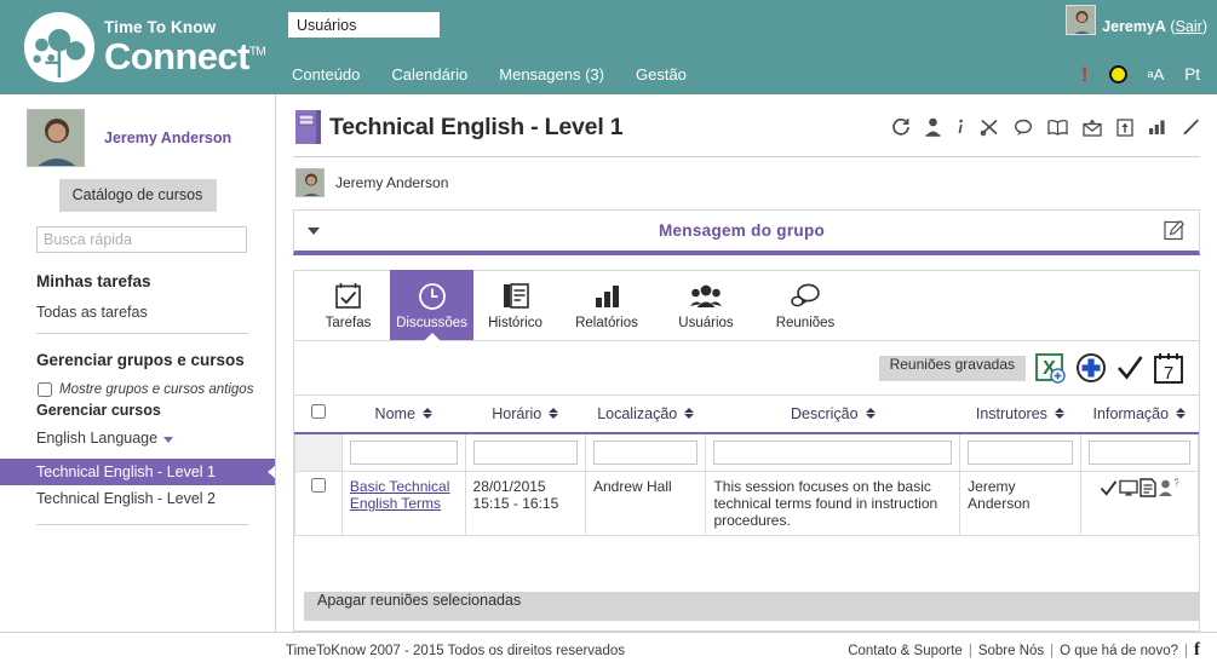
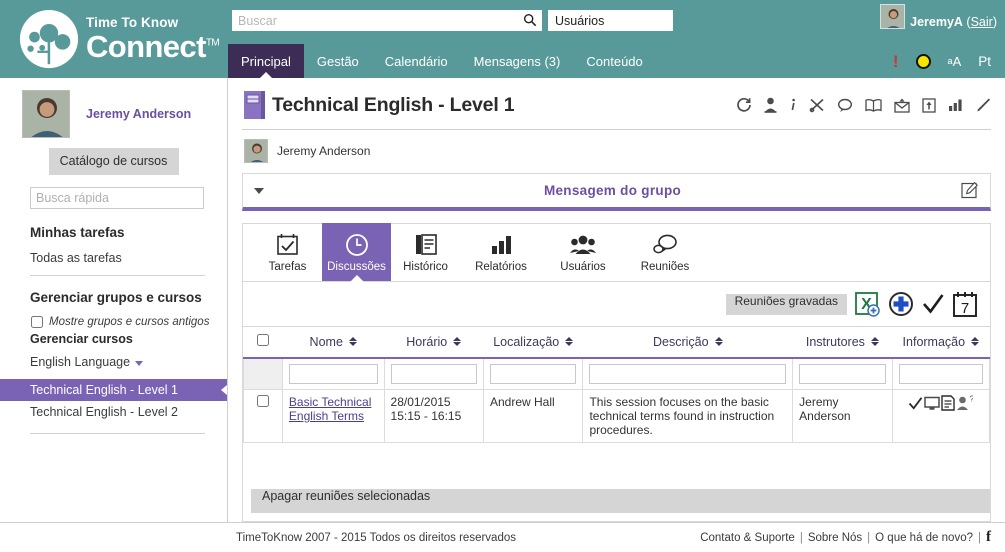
  Time To Know
  ConnectTM
+ Buscar
  Usuários
  JeremyA (Sair)
+ Principal
- Conteúdo
+ Gestão
  Calendário
  Mensagens (3)
- Gestão
+ Conteúdo
  !
  a
  A
  Pt
  Jeremy Anderson
  Catálogo de cursos
  Busca rápida
  Minhas tarefas
  Todas as tarefas
  Gerenciar grupos e cursos
  Mostre grupos e cursos antigos
  Gerenciar cursos
  English Language
  Technical English - Level 1
  Technical English - Level 2
  Technical English - Level 1
  Jeremy Anderson
  Mensagem do grupo
  Tarefas
  Discussões
  Histórico
  Relatórios
  Usuários
  Reuniões
  Reuniões gravadas
  X
  7
  	Nome	Horário	Localização	Descrição	Instrutores	Informação
  	Basic Technical English Terms	28/01/2015 15:15 - 16:15	Andrew Hall	This session focuses on the basic technical terms found in instruction procedures.	Jeremy Anderson	?
  Apagar reuniões selecionadas
  TimeToKnow 2007 - 2015 Todos os direitos reservados
  Contato & Suporte
  |
  Sobre Nós
  |
  O que há de novo?
  |
  f
